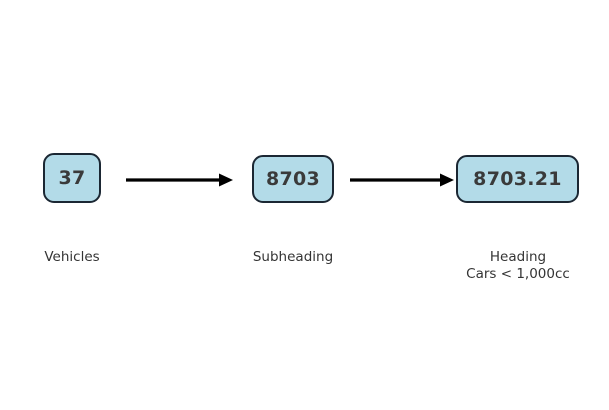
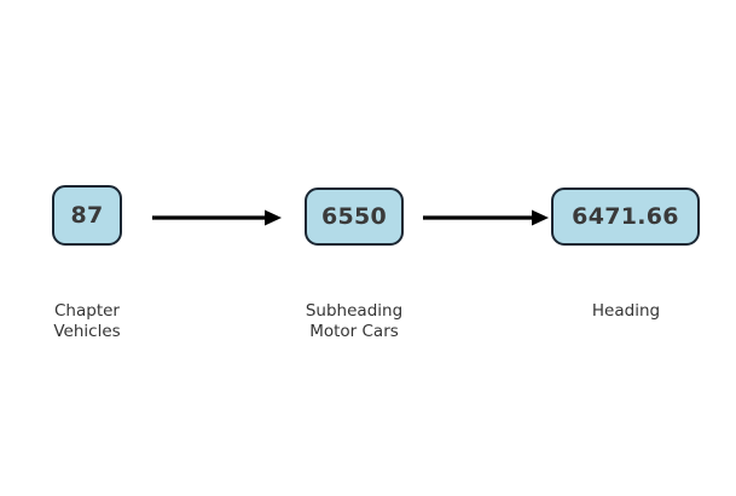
- 37
+ 87
+ Chapter
  Vehicles
- 8703
+ 6550
  Subheading
+ Motor Cars
- 8703.21
+ 6471.66
  Heading
- Cars < 1,000cc
